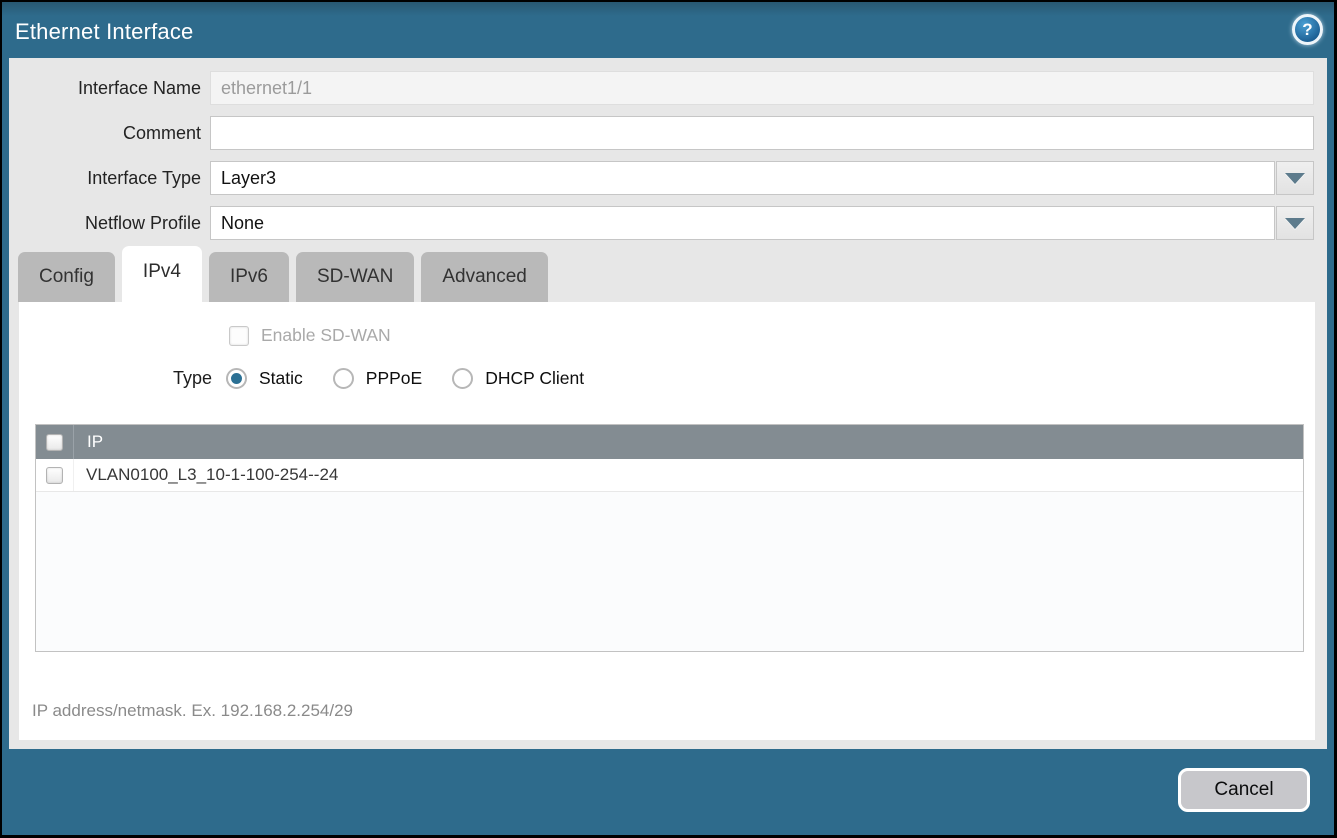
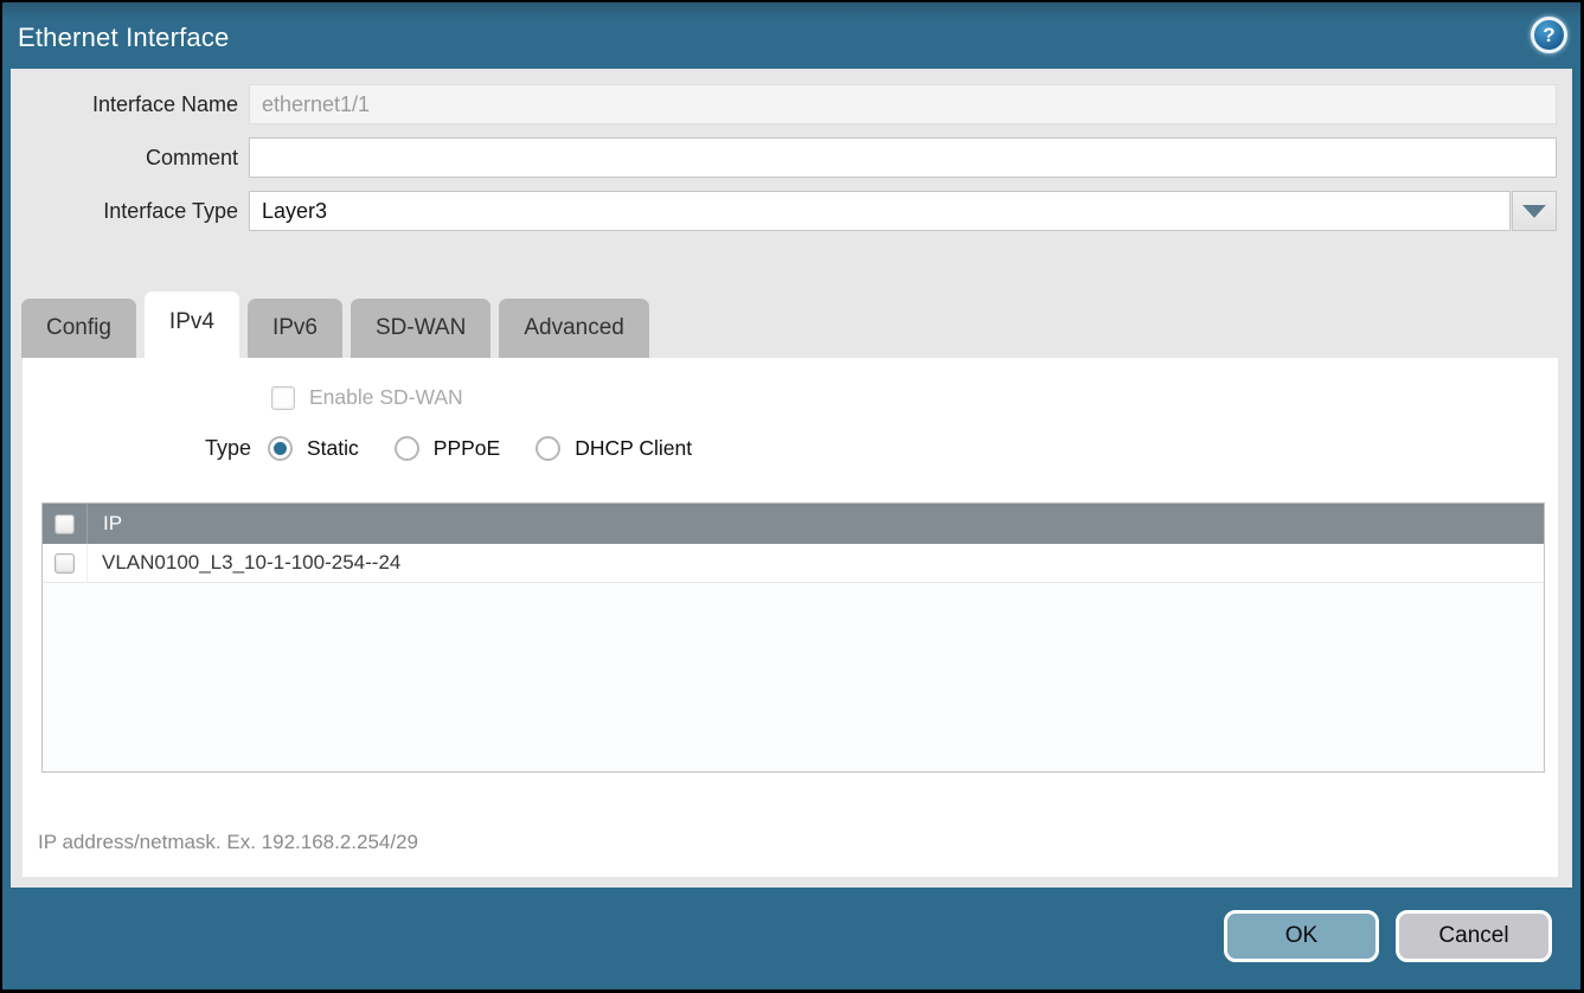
  Ethernet Interface
  ?
  Interface Name
  ethernet1/1
  Comment
  Interface Type
  Layer3
- Netflow Profile
- None
  Config
  IPv4
  IPv6
  SD-WAN
  Advanced
  Enable SD-WAN
  Type
  Static
  PPPoE
  DHCP Client
  IP
  VLAN0100_L3_10-1-100-254--24
  IP address/netmask. Ex. 192.168.2.254/29
+ OK
  Cancel
